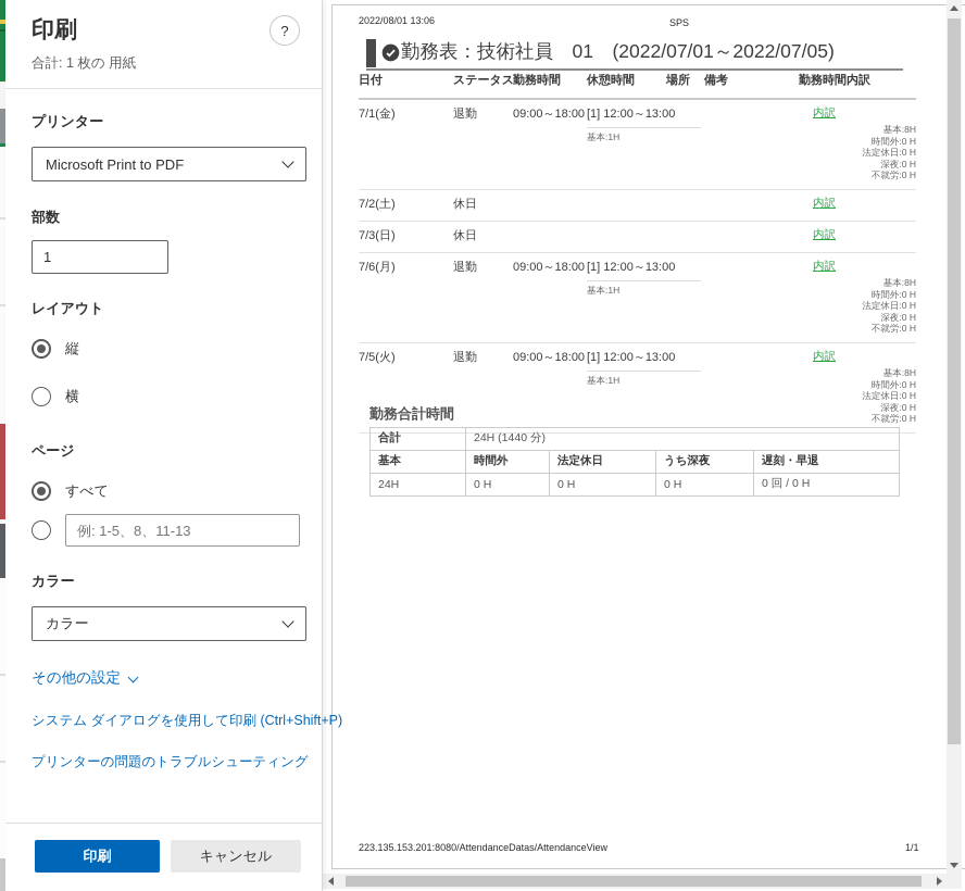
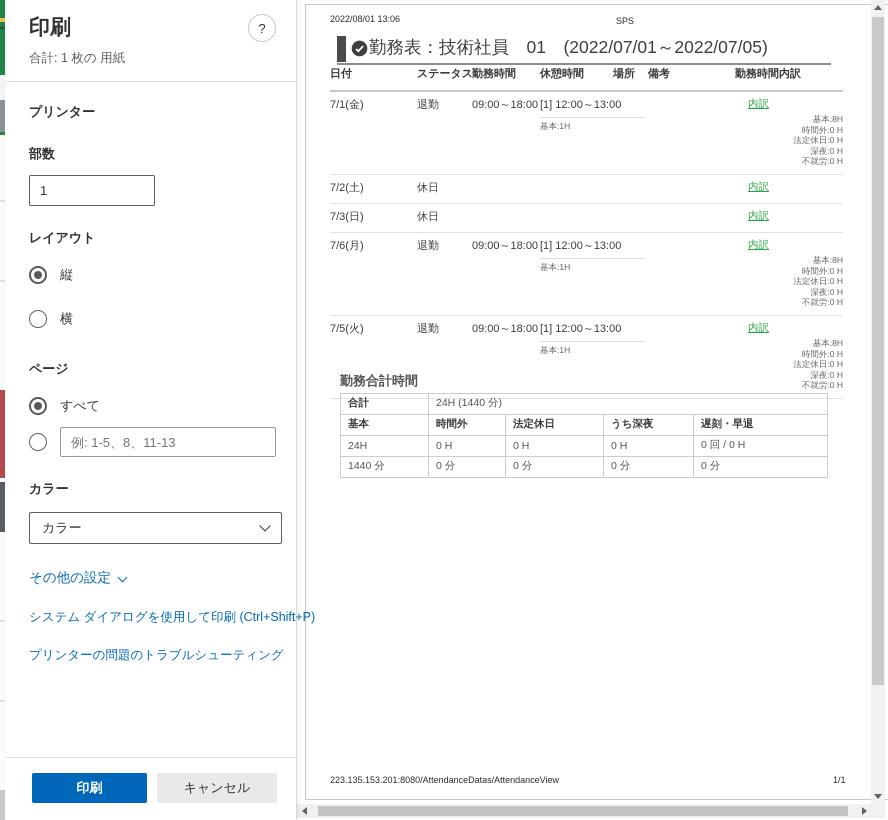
  印刷
  ?
  合計: 1 枚の 用紙
  プリンター
- Microsoft Print to PDF
  部数
  1
  レイアウト
  縦
  横
  ページ
  すべて
  例: 1-5、8、11-13
  カラー
  カラー
  その他の設定
  システム ダイアログを使用して印刷 (Ctrl+Shift+P)
  プリンターの問題のトラブルシューティング
  印刷
  キャンセル
  2022/08/01 13:06
  SPS
  勤務表：技術社員 01 (2022/07/01～2022/07/05)
  日付
  ステータス
  勤務時間
  休憩時間
  場所
  備考
  勤務時間内訳
  7/1(金)
  退勤
  09:00～18:00
  [1] 12:00～13:00
  基本:1H
  内訳
  基本:8H
  時間外:0 H
  法定休日:0 H
  深夜:0 H
  不就労:0 H
  7/2(土)
  休日
  内訳
  7/3(日)
  休日
  内訳
  7/6(月)
  退勤
  09:00～18:00
  [1] 12:00～13:00
  基本:1H
  内訳
  基本:8H
  時間外:0 H
  法定休日:0 H
  深夜:0 H
  不就労:0 H
  7/5(火)
  退勤
  09:00～18:00
  [1] 12:00～13:00
  基本:1H
  内訳
  基本:8H
  時間外:0 H
  法定休日:0 H
  深夜:0 H
  不就労:0 H
  勤務合計時間
  合計	24H (1440 分)
  基本	時間外	法定休日	うち深夜	遅刻・早退
  24H	0 H	0 H	0 H	0 回 / 0 H
+ 1440 分	0 分	0 分	0 分	0 分
  223.135.153.201:8080/AttendanceDatas/AttendanceView
  1/1
